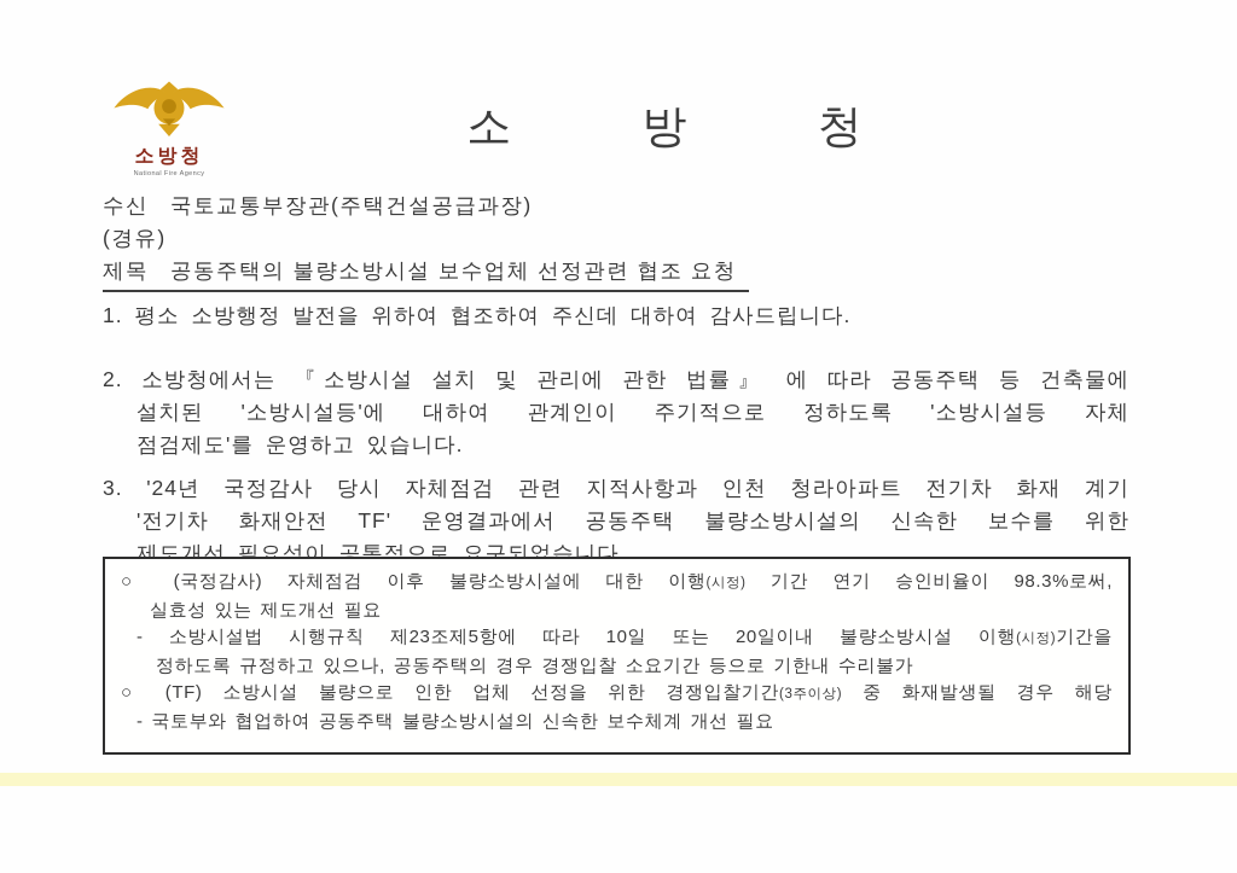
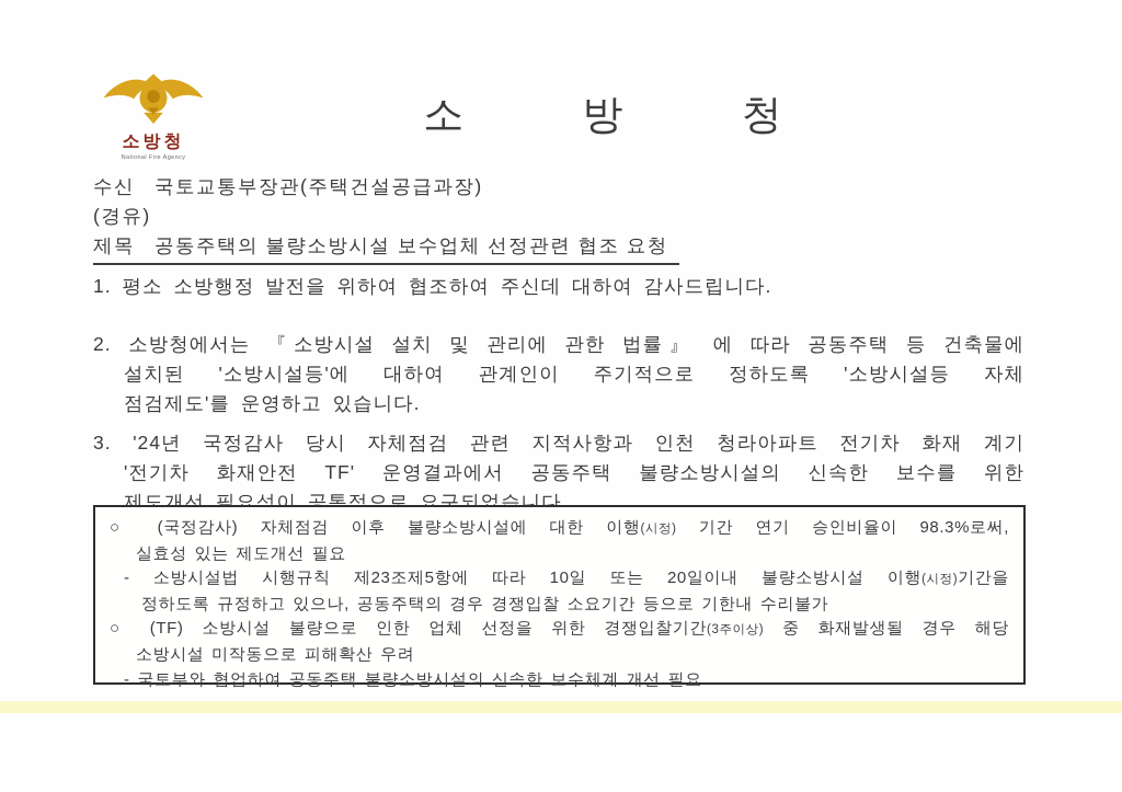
  소방청
  소 방 청
  수신 국토교통부장관(주택건설공급과장)
  (경유)
  제목 공동주택의 불량소방시설 보수업체 선정관련 협조 요청
  1. 평소 소방행정 발전을 위하여 협조하여 주신데 대하여 감사드립니다.
  2. 소방청에서는 『소방시설 설치 및 관리에 관한 법률』 에 따라 공동주택 등 건축물에
  설치된 '소방시설등'에 대하여 관계인이 주기적으로 정하도록 '소방시설등 자체
  점검제도'를 운영하고 있습니다.
  3. '24년 국정감사 당시 자체점검 관련 지적사항과 인천 청라아파트 전기차 화재 계기
  '전기차 화재안전 TF' 운영결과에서 공동주택 불량소방시설의 신속한 보수를 위한
  제도개선 필요성이 공통적으로 요구되었습니다.
  ○ (국정감사) 자체점검 이후 불량소방시설에 대한 이행(시정) 기간 연기 승인비율이 98.3%로써,
  실효성 있는 제도개선 필요
  - 소방시설법 시행규칙 제23조제5항에 따라 10일 또는 20일이내 불량소방시설 이행(시정)기간을
  정하도록 규정하고 있으나, 공동주택의 경우 경쟁입찰 소요기간 등으로 기한내 수리불가
  ○ (TF) 소방시설 불량으로 인한 업체 선정을 위한 경쟁입찰기간(3주이상) 중 화재발생될 경우 해당
+ 소방시설 미작동으로 피해확산 우려
  - 국토부와 협업하여 공동주택 불량소방시설의 신속한 보수체계 개선 필요
